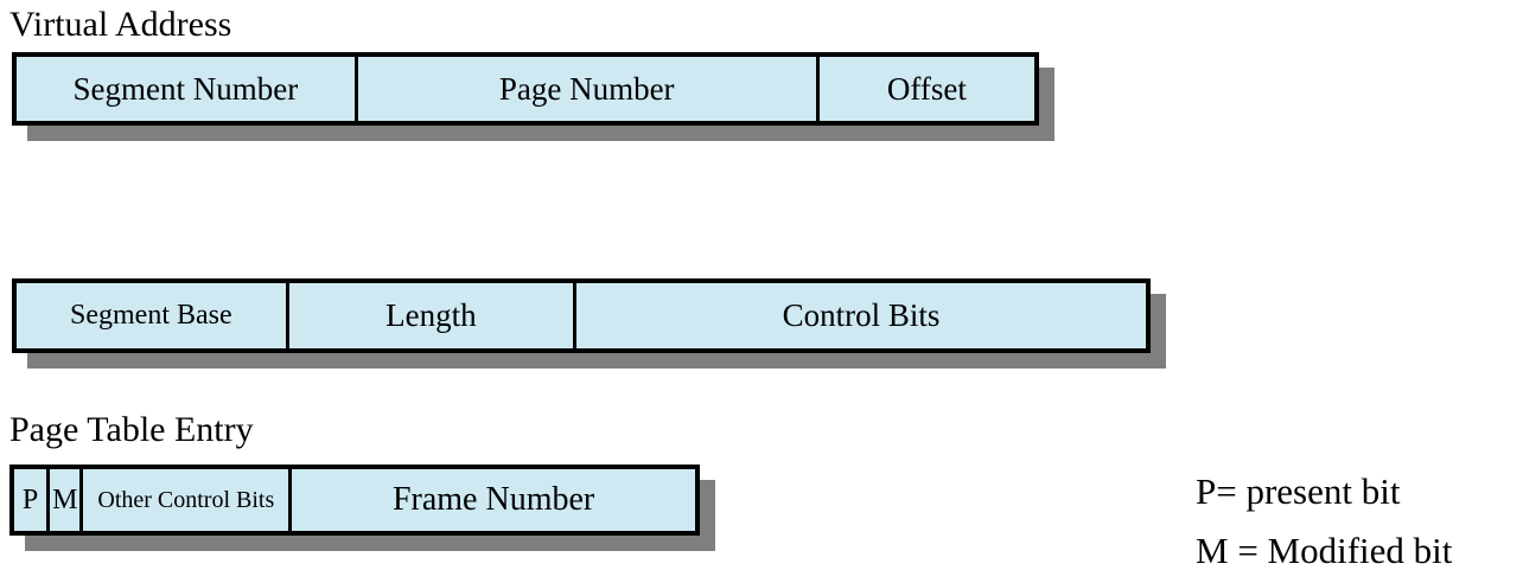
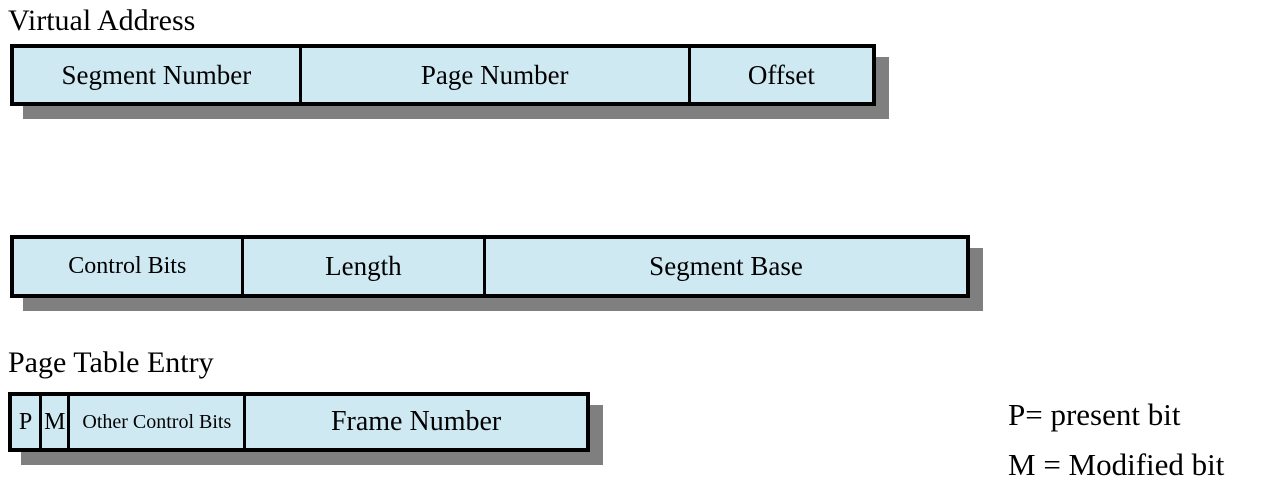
  Virtual Address
  Segment Number
  Page Number
  Offset
- Segment Base
+ Control Bits
  Length
- Control Bits
+ Segment Base
  Page Table Entry
  P
  M
  Other Control Bits
  Frame Number
  P= present bit
  M = Modified bit
